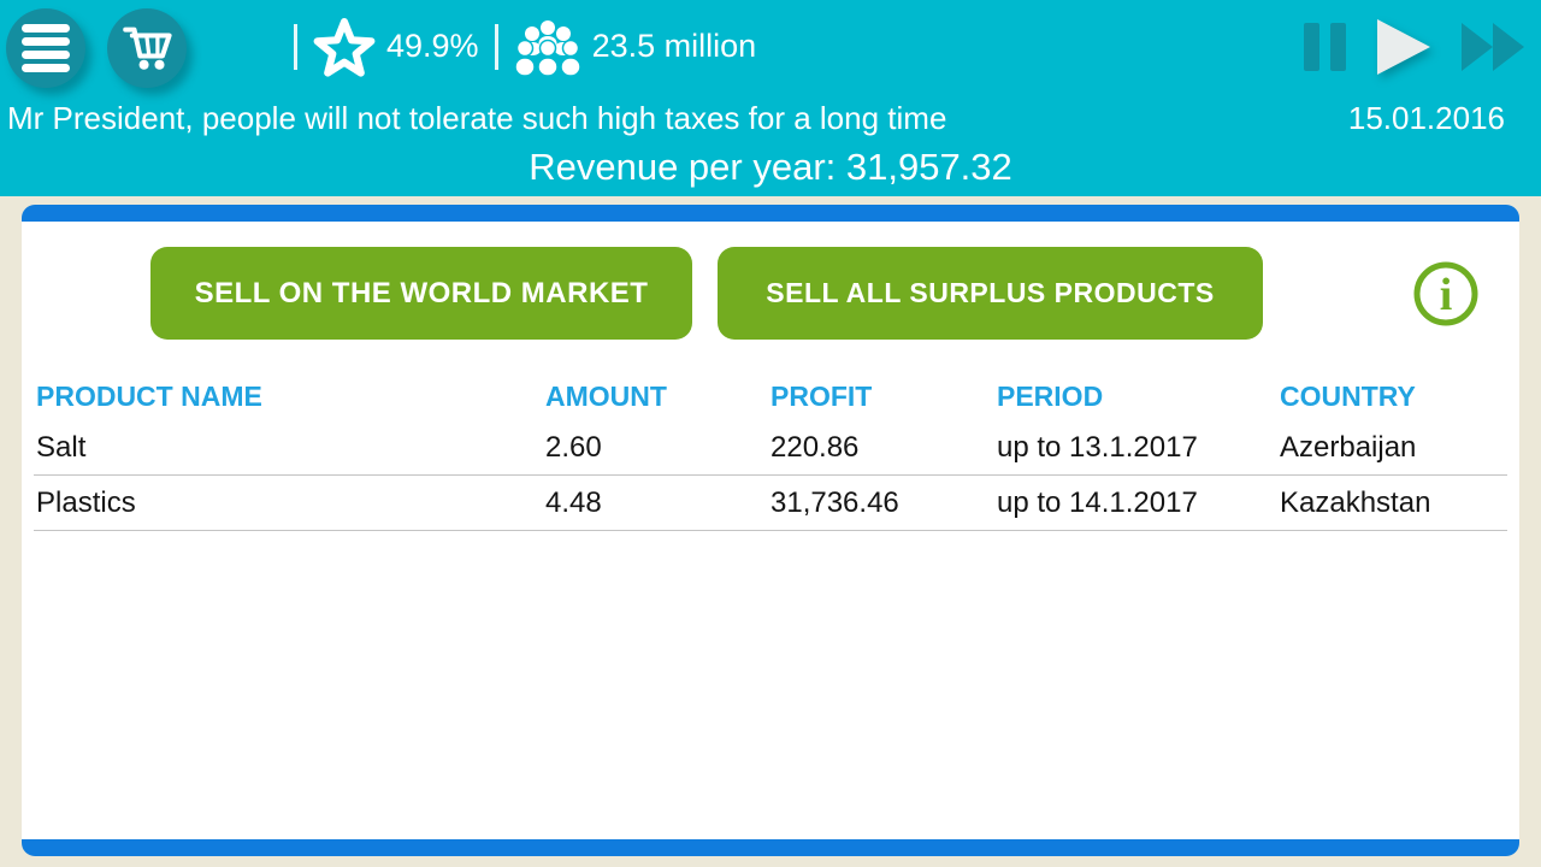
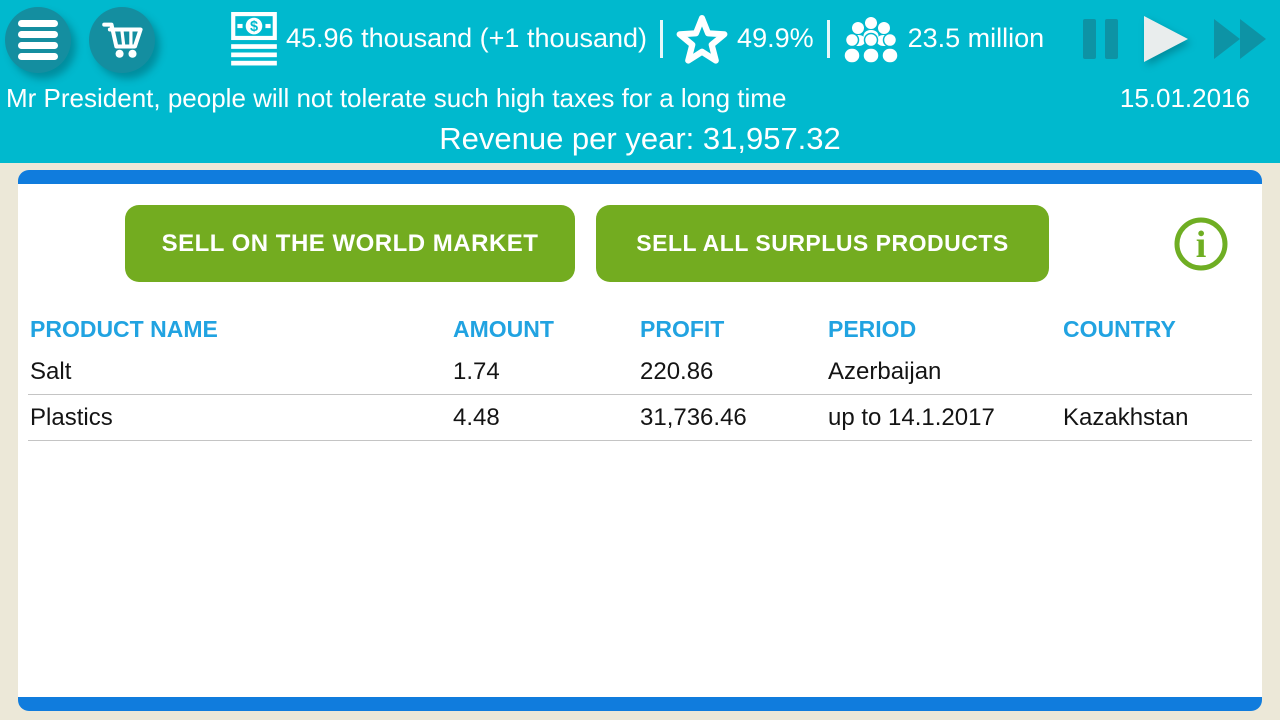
+ $
+ 45.96 thousand (+1 thousand)
  49.9%
  23.5 million
  Mr President, people will not tolerate such high taxes for a long time
  15.01.2016
  Revenue per year: 31,957.32
  SELL ON THE WORLD MARKET
  SELL ALL SURPLUS PRODUCTS
  i
  PRODUCT NAME
  AMOUNT
  PROFIT
  PERIOD
  COUNTRY
  Salt
- 2.60
+ 1.74
  220.86
- up to 13.1.2017
  Azerbaijan
  Plastics
  4.48
  31,736.46
  up to 14.1.2017
  Kazakhstan
